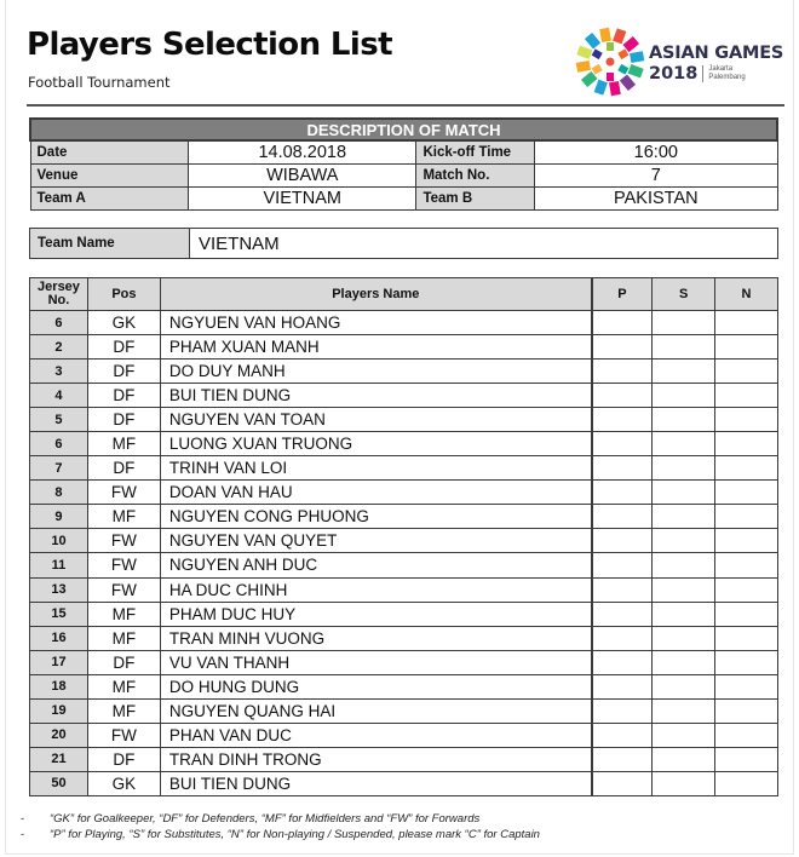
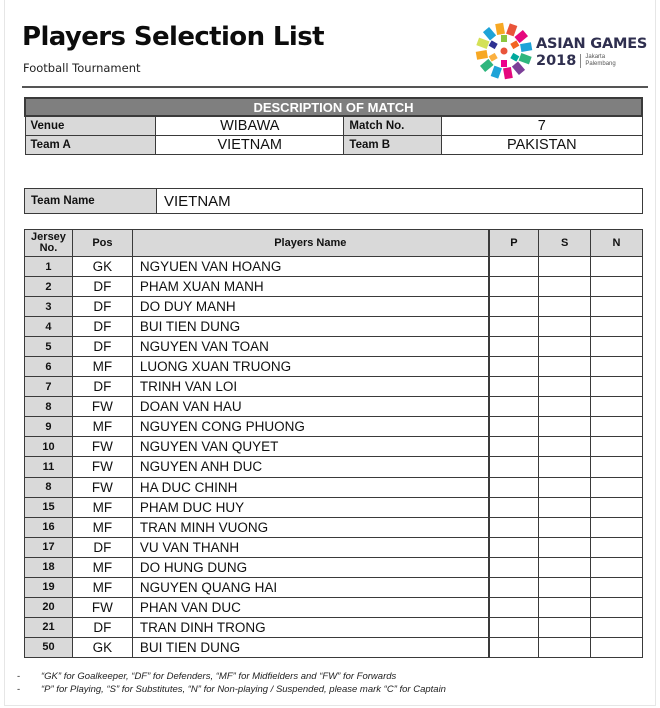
  Players Selection List
  Football Tournament
  ASIAN GAMES
  2018
  DESCRIPTION OF MATCH
- Date	14.08.2018	Kick-off Time	16:00
  Venue	WIBAWA	Match No.	7
  Team A	VIETNAM	Team B	PAKISTAN
  Team Name	VIETNAM
  JerseyNo.	Pos	Players Name	P	S	N
- 6	GK	NGYUEN VAN HOANG
+ 1	GK	NGYUEN VAN HOANG
  2	DF	PHAM XUAN MANH
  3	DF	DO DUY MANH
  4	DF	BUI TIEN DUNG
  5	DF	NGUYEN VAN TOAN
  6	MF	LUONG XUAN TRUONG
  7	DF	TRINH VAN LOI
  8	FW	DOAN VAN HAU
  9	MF	NGUYEN CONG PHUONG
  10	FW	NGUYEN VAN QUYET
  11	FW	NGUYEN ANH DUC
- 13	FW	HA DUC CHINH
+ 8	FW	HA DUC CHINH
  15	MF	PHAM DUC HUY
  16	MF	TRAN MINH VUONG
  17	DF	VU VAN THANH
  18	MF	DO HUNG DUNG
  19	MF	NGUYEN QUANG HAI
  20	FW	PHAN VAN DUC
  21	DF	TRAN DINH TRONG
  50	GK	BUI TIEN DUNG
  -
  “GK” for Goalkeeper, “DF” for Defenders, “MF” for Midfielders and “FW” for Forwards
  -
  “P” for Playing, “S” for Substitutes, “N” for Non-playing / Suspended, please mark “C” for Captain
